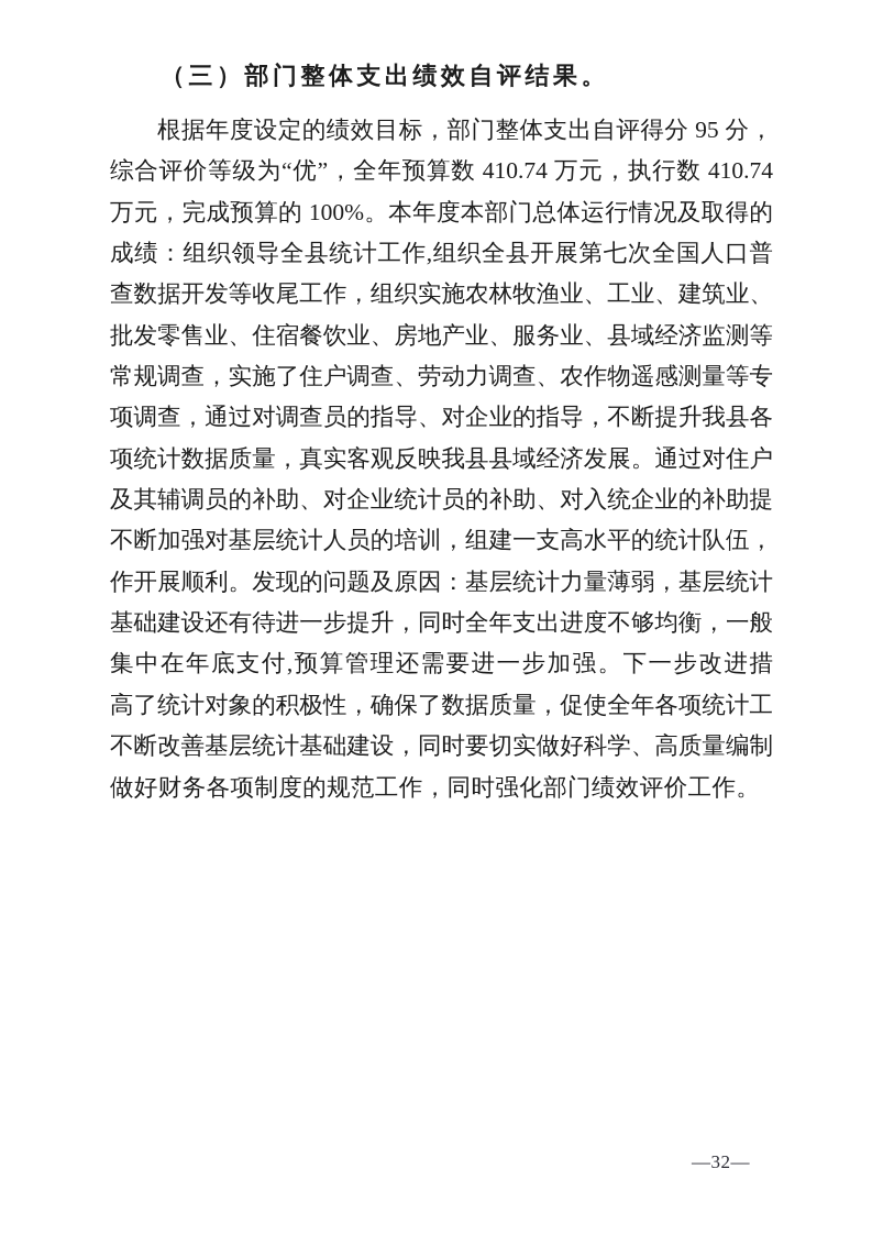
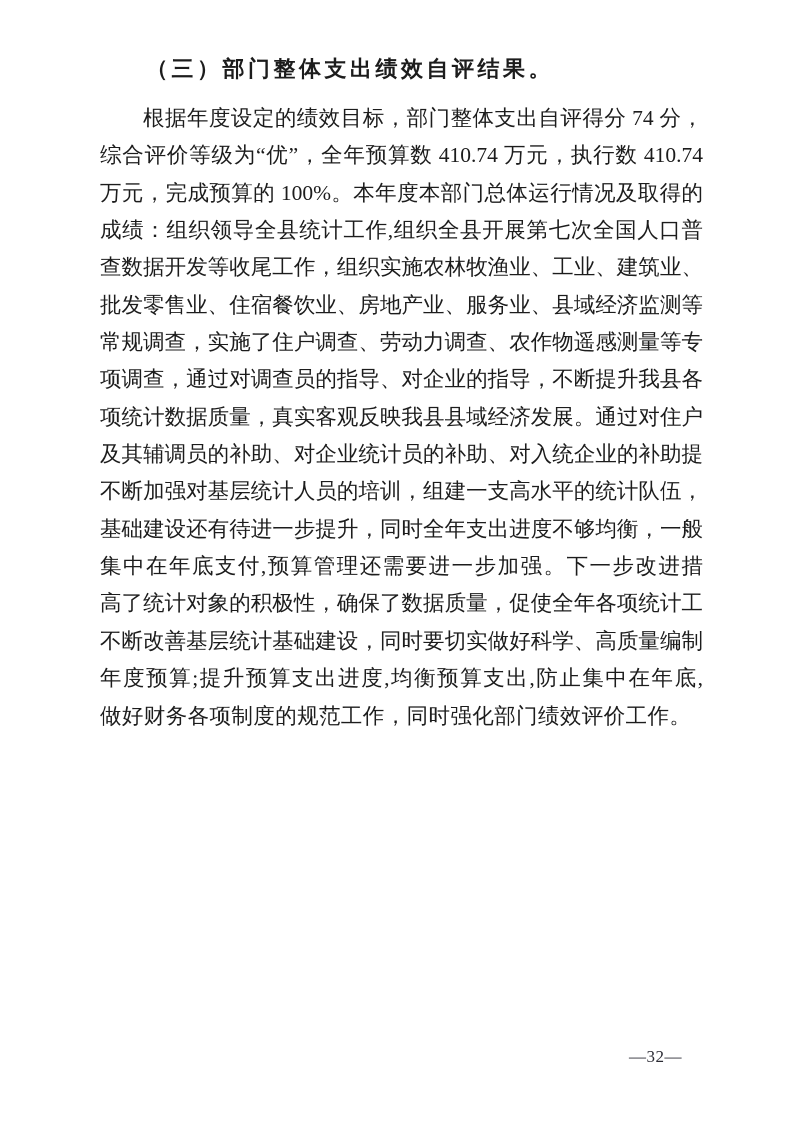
  （三）部门整体支出绩效自评结果。
- 根据年度设定的绩效目标，部门整体支出自评得分 95 分，
+ 根据年度设定的绩效目标，部门整体支出自评得分 74 分，
  综合评价等级为“优”，全年预算数 410.74 万元，执行数 410.74
  万元，完成预算的 100%。本年度本部门总体运行情况及取得的
  成绩：组织领导全县统计工作,组织全县开展第七次全国人口普
  查数据开发等收尾工作，组织实施农林牧渔业、工业、建筑业、
  批发零售业、住宿餐饮业、房地产业、服务业、县域经济监测等
  常规调查，实施了住户调查、劳动力调查、农作物遥感测量等专
  项调查，通过对调查员的指导、对企业的指导，不断提升我县各
  项统计数据质量，真实客观反映我县县域经济发展。通过对住户
  及其辅调员的补助、对企业统计员的补助、对入统企业的补助提
  不断加强对基层统计人员的培训，组建一支高水平的统计队伍，
- 作开展顺利。发现的问题及原因：基层统计力量薄弱，基层统计
  基础建设还有待进一步提升，同时全年支出进度不够均衡，一般
  集中在年底支付,预算管理还需要进一步加强。下一步改进措
  高了统计对象的积极性，确保了数据质量，促使全年各项统计工
  不断改善基层统计基础建设，同时要切实做好科学、高质量编制
+ 年度预算;提升预算支出进度,均衡预算支出,防止集中在年底,
  做好财务各项制度的规范工作，同时强化部门绩效评价工作。
  —32—
